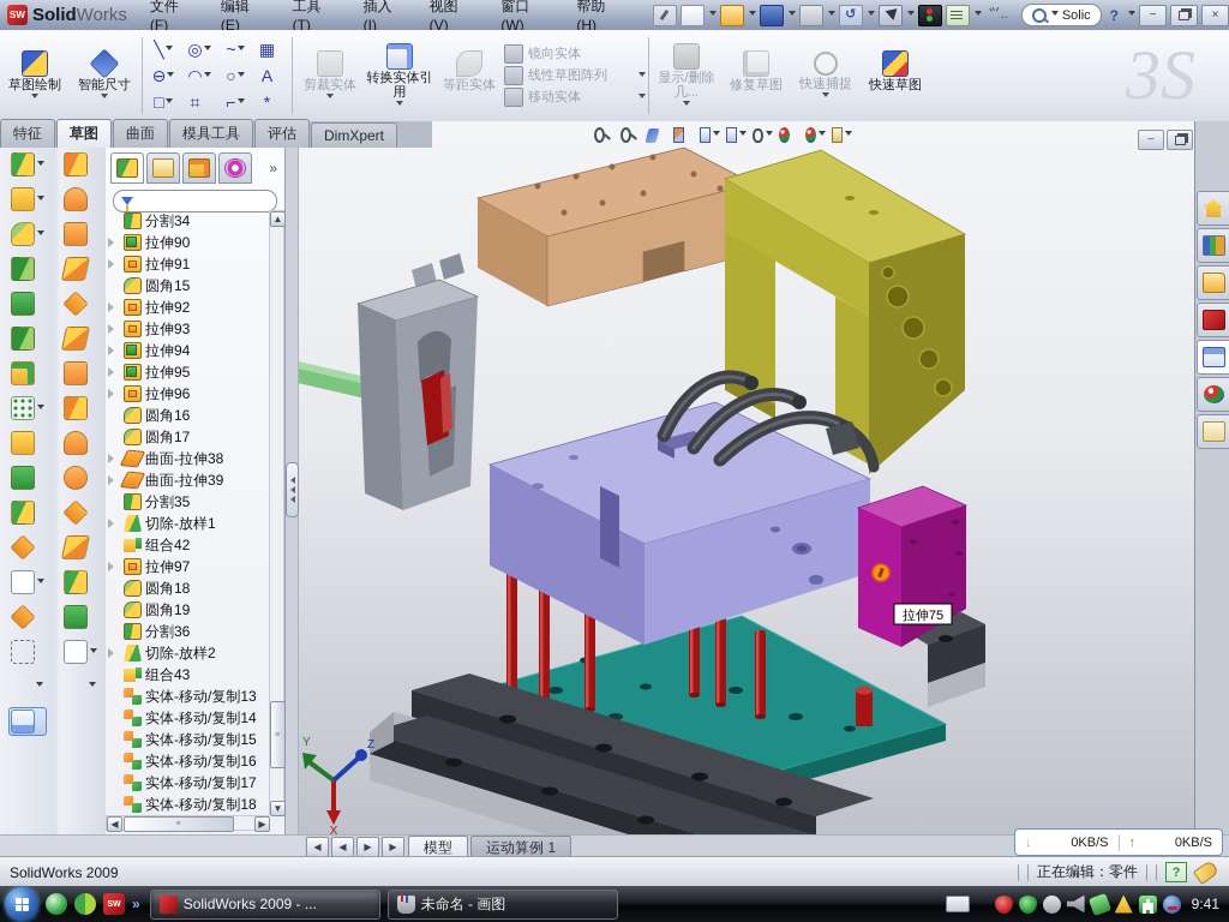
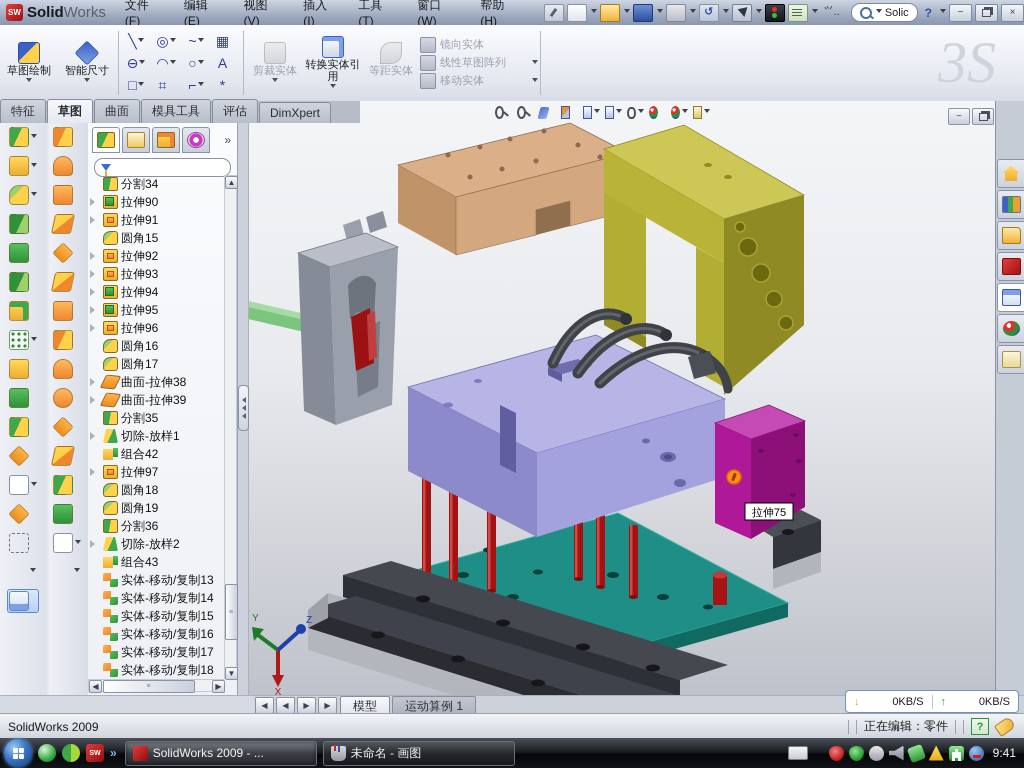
  SW
  SolidWorks
  文件(F)
  编辑(E)
- 工具(T)
+ 视图(V)
  插入(I)
- 视图(V)
+ 工具(T)
  窗口(W)
  帮助(H)
  ↺
  ⺍..
  Solic
  ?
  −
  ×
  草图绘制
  智能尺寸
  ╲
  ◎
  ~
  ▦
  ⊖
  ◠
  ○
  A
  □
  ⌗
  ⌐
  *
  剪裁实体
  转换实体引用
  等距实体
  镜向实体
  线性草图阵列
  移动实体
- 显示/删除几...
- 修复草图
- 快速捕捉
- 快速草图
  3S
  X
  Y
  Z
  拉伸75
  −
  特征
  草图
  曲面
  模具工具
  评估
  DimXpert
  »
  分割34
  拉伸90
  拉伸91
  圆角15
  拉伸92
  拉伸93
  拉伸94
  拉伸95
  拉伸96
  圆角16
  圆角17
  曲面-拉伸38
  曲面-拉伸39
  分割35
  切除-放样1
  组合42
  拉伸97
  圆角18
  圆角19
  分割36
  切除-放样2
  组合43
  实体-移动/复制13
  实体-移动/复制14
  实体-移动/复制15
  实体-移动/复制16
  实体-移动/复制17
  实体-移动/复制18
  ▲
  ▼
  ◀
  ▶
  ◀
  ◀
  ▶
  ▶
  模型
  运动算例 1
  SolidWorks 2009
  正在编辑：零件
  ?
  ↓
  0KB/S
  ↑
  0KB/S
  »
  SolidWorks 2009 - ...
  未命名 - 画图
  9:41
